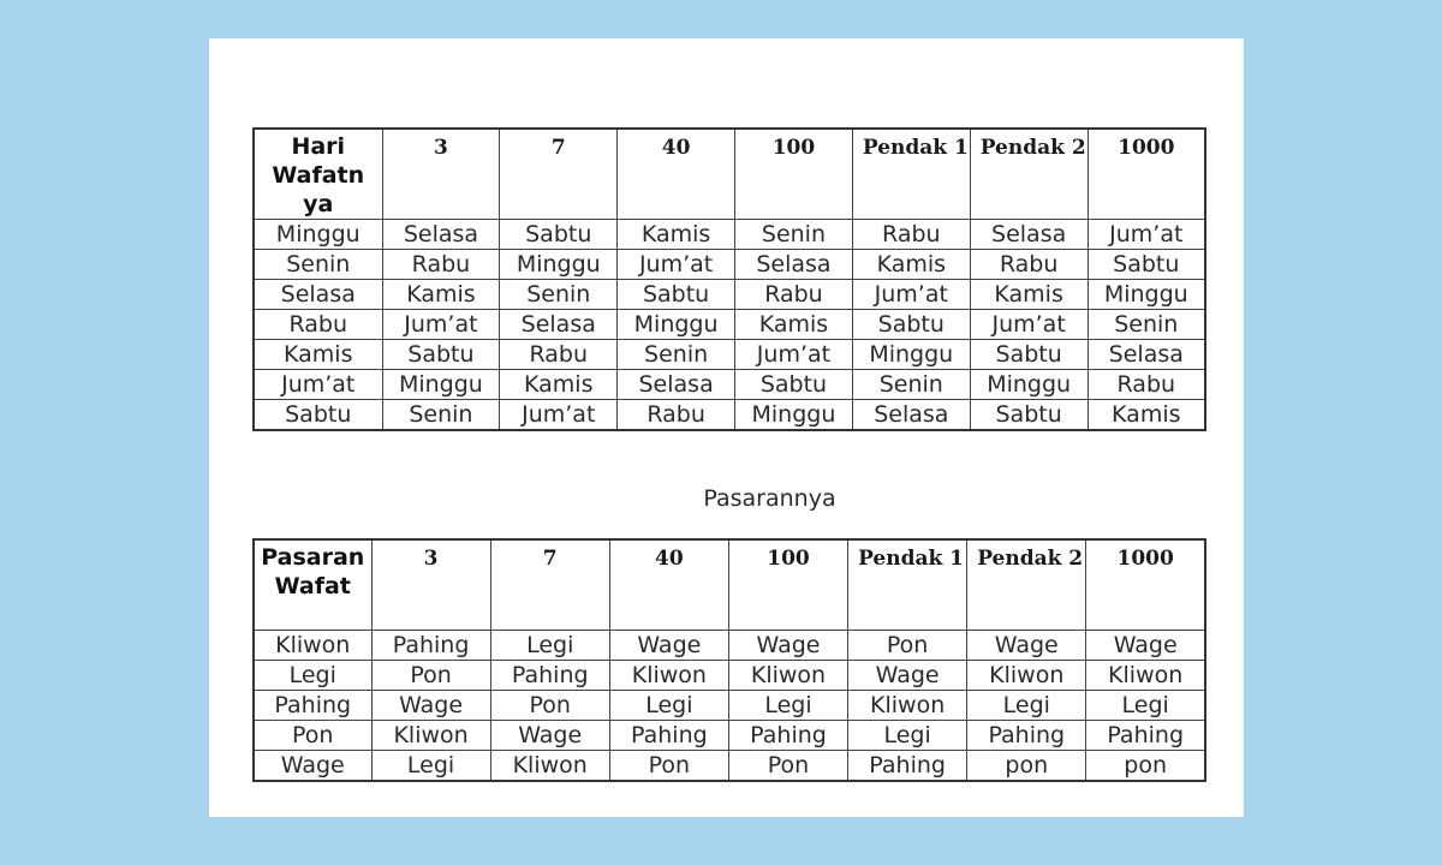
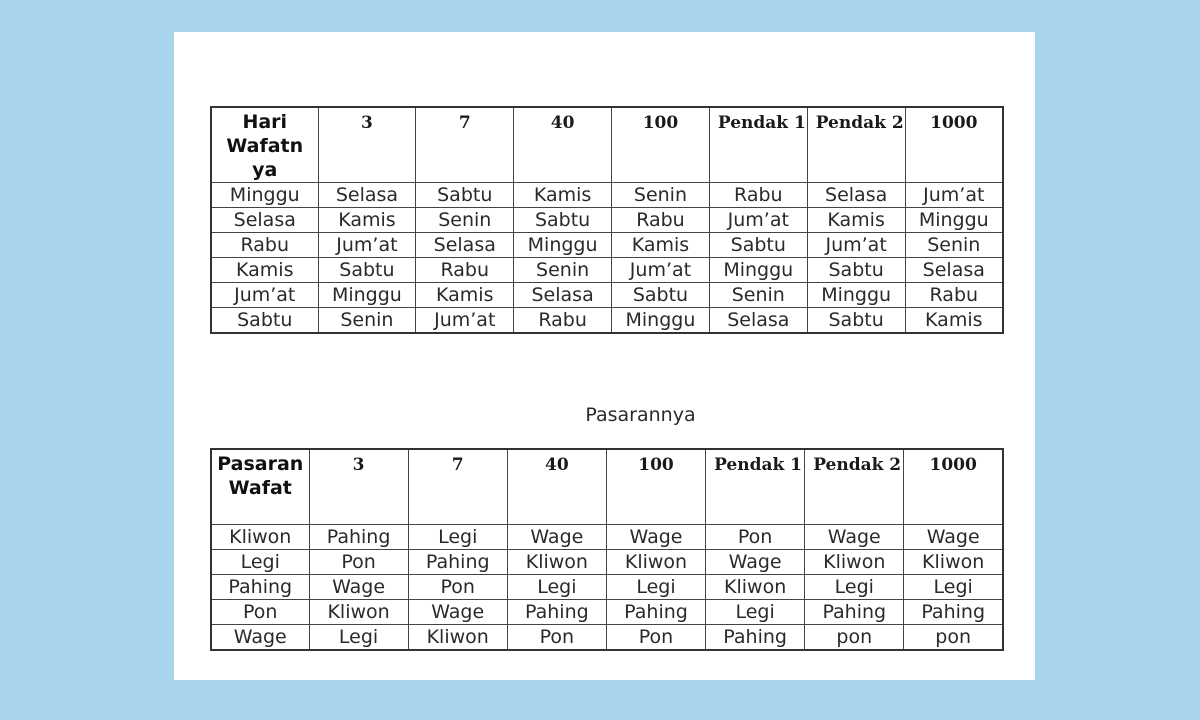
  Hari Wafatn ya	3	7	40	100	Pendak 1	Pendak 2	1000
  Minggu	Selasa	Sabtu	Kamis	Senin	Rabu	Selasa	Jum’at
- Senin	Rabu	Minggu	Jum’at	Selasa	Kamis	Rabu	Sabtu
  Selasa	Kamis	Senin	Sabtu	Rabu	Jum’at	Kamis	Minggu
  Rabu	Jum’at	Selasa	Minggu	Kamis	Sabtu	Jum’at	Senin
  Kamis	Sabtu	Rabu	Senin	Jum’at	Minggu	Sabtu	Selasa
  Jum’at	Minggu	Kamis	Selasa	Sabtu	Senin	Minggu	Rabu
  Sabtu	Senin	Jum’at	Rabu	Minggu	Selasa	Sabtu	Kamis
  Pasarannya
  Pasaran Wafat	3	7	40	100	Pendak 1	Pendak 2	1000
  Kliwon	Pahing	Legi	Wage	Wage	Pon	Wage	Wage
  Legi	Pon	Pahing	Kliwon	Kliwon	Wage	Kliwon	Kliwon
  Pahing	Wage	Pon	Legi	Legi	Kliwon	Legi	Legi
  Pon	Kliwon	Wage	Pahing	Pahing	Legi	Pahing	Pahing
  Wage	Legi	Kliwon	Pon	Pon	Pahing	pon	pon
